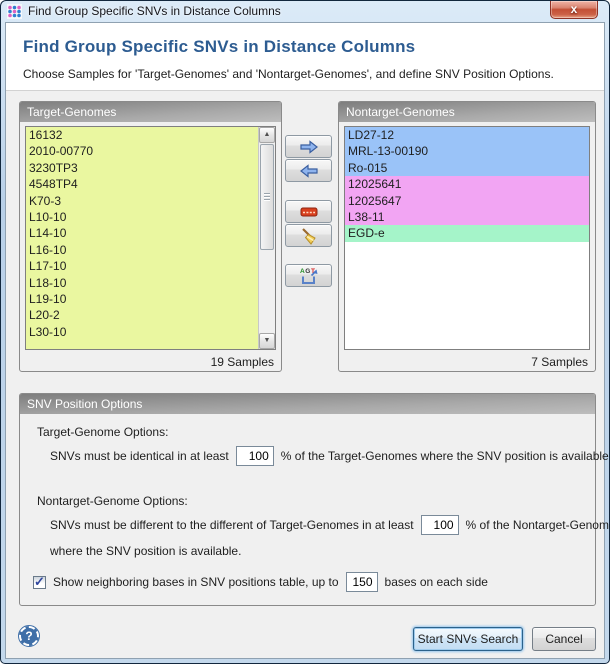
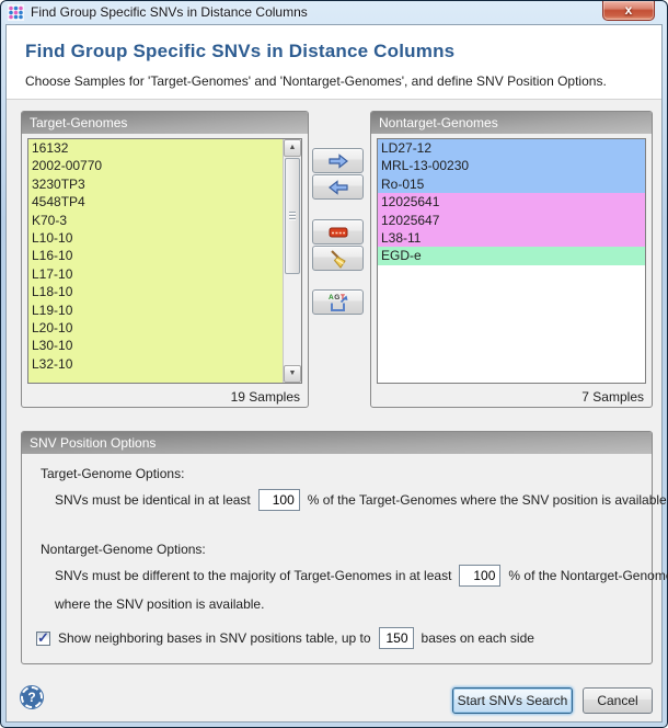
  Find Group Specific SNVs in Distance Columns
  x
  Find Group Specific SNVs in Distance Columns
  Choose Samples for 'Target-Genomes' and 'Nontarget-Genomes', and define SNV Position Options.
  Target-Genomes
  16132
- 2010-00770
+ 2002-00770
  3230TP3
  4548TP4
  K70-3
  L10-10
- L14-10
  L16-10
  L17-10
  L18-10
  L19-10
- L20-2
+ L20-10
  L30-10
+ L32-10
  19 Samples
  Nontarget-Genomes
  LD27-12
- MRL-13-00190
+ MRL-13-00230
  Ro-015
  12025641
  12025647
  L38-11
  EGD-e
  7 Samples
  SNV Position Options
  Target-Genome Options:
  SNVs must be identical in at least
  100
  % of the Target-Genomes where the SNV position is available
  Nontarget-Genome Options:
- SNVs must be different to the different of Target-Genomes in at least
+ SNVs must be different to the majority of Target-Genomes in at least
  100
  % of the Nontarget-Genom
  where the SNV position is available.
  Show neighboring bases in SNV positions table, up to
  150
  bases on each side
  ?
  Start SNVs Search
  Cancel
